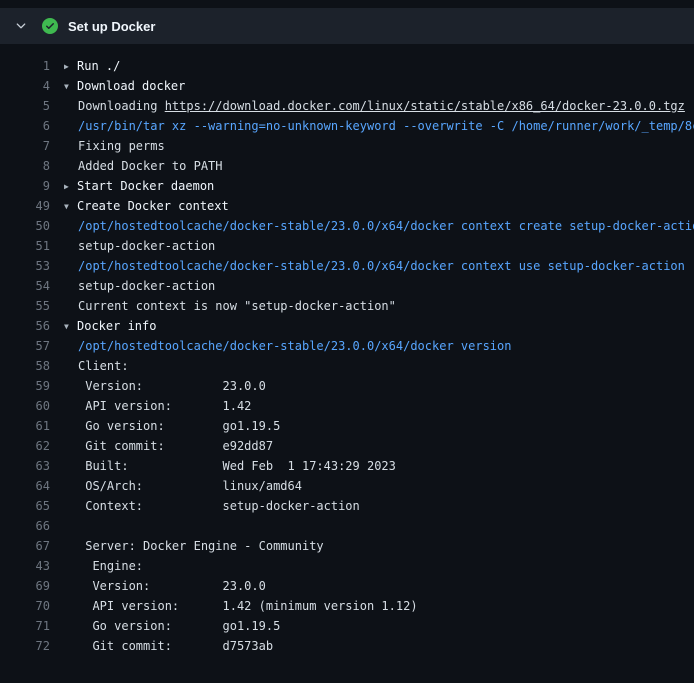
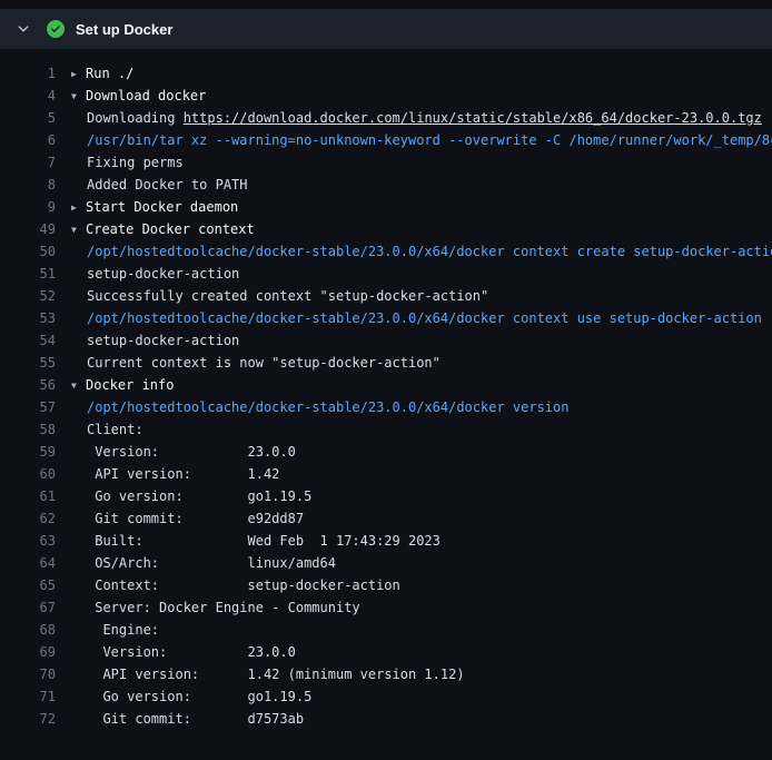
  Set up Docker
  1
  ▶ Run ./
  4
  ▼ Download docker
  5
  Downloading https://download.docker.com/linux/static/stable/x86_64/docker-23.0.0.tgz
  6
  /usr/bin/tar xz --warning=no-unknown-keyword --overwrite -C /home/runner/work/_temp/8
  7
  Fixing perms
  8
  Added Docker to PATH
  9
  ▶ Start Docker daemon
  49
  ▼ Create Docker context
  50
  /opt/hostedtoolcache/docker-stable/23.0.0/x64/docker context create setup-docker-acti
  51
  setup-docker-action
+ 52
+ Successfully created context "setup-docker-action"
  53
  /opt/hostedtoolcache/docker-stable/23.0.0/x64/docker context use setup-docker-action
  54
  setup-docker-action
  55
  Current context is now "setup-docker-action"
  56
  ▼ Docker info
  57
  /opt/hostedtoolcache/docker-stable/23.0.0/x64/docker version
  58
  Client:
  59
  Version: 23.0.0
  60
  API version: 1.42
  61
  Go version: go1.19.5
  62
  Git commit: e92dd87
  63
  Built: Wed Feb 1 17:43:29 2023
  64
  OS/Arch: linux/amd64
  65
  Context: setup-docker-action
- 66
  67
  Server: Docker Engine - Community
- 43
+ 68
  Engine:
  69
  Version: 23.0.0
  70
  API version: 1.42 (minimum version 1.12)
  71
  Go version: go1.19.5
  72
  Git commit: d7573ab
